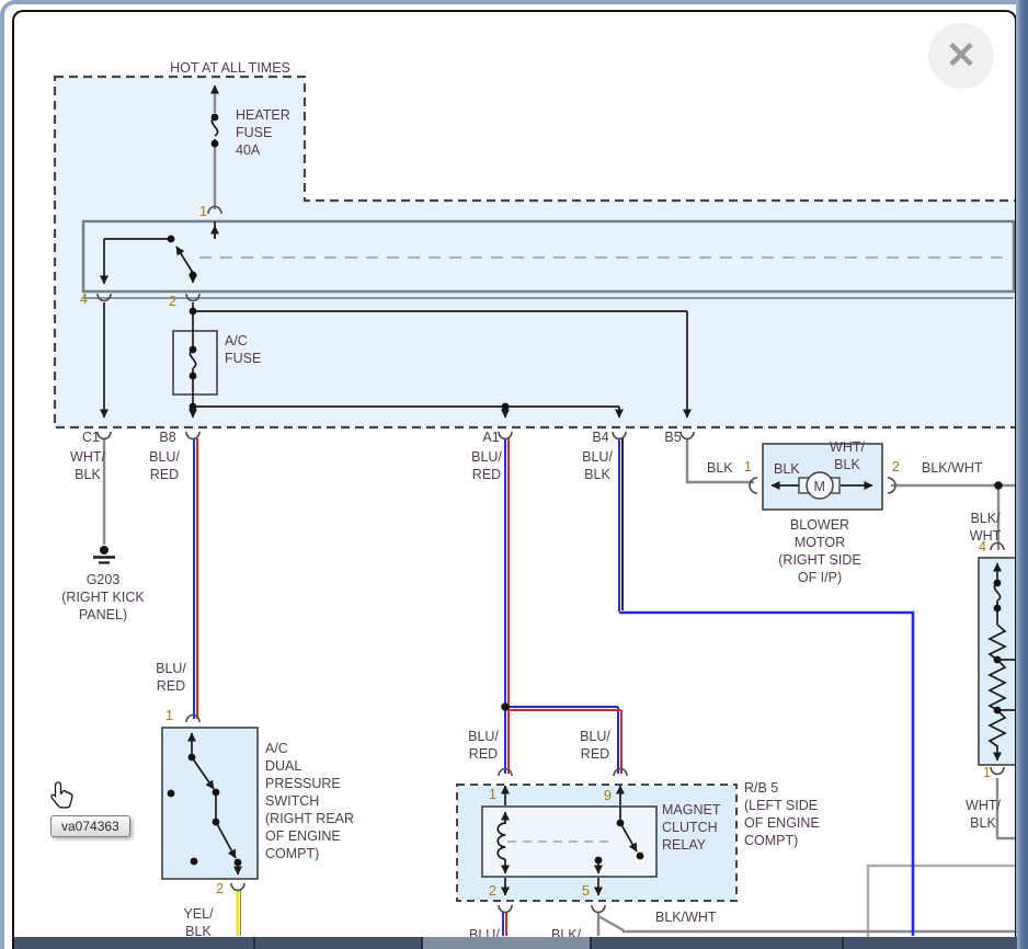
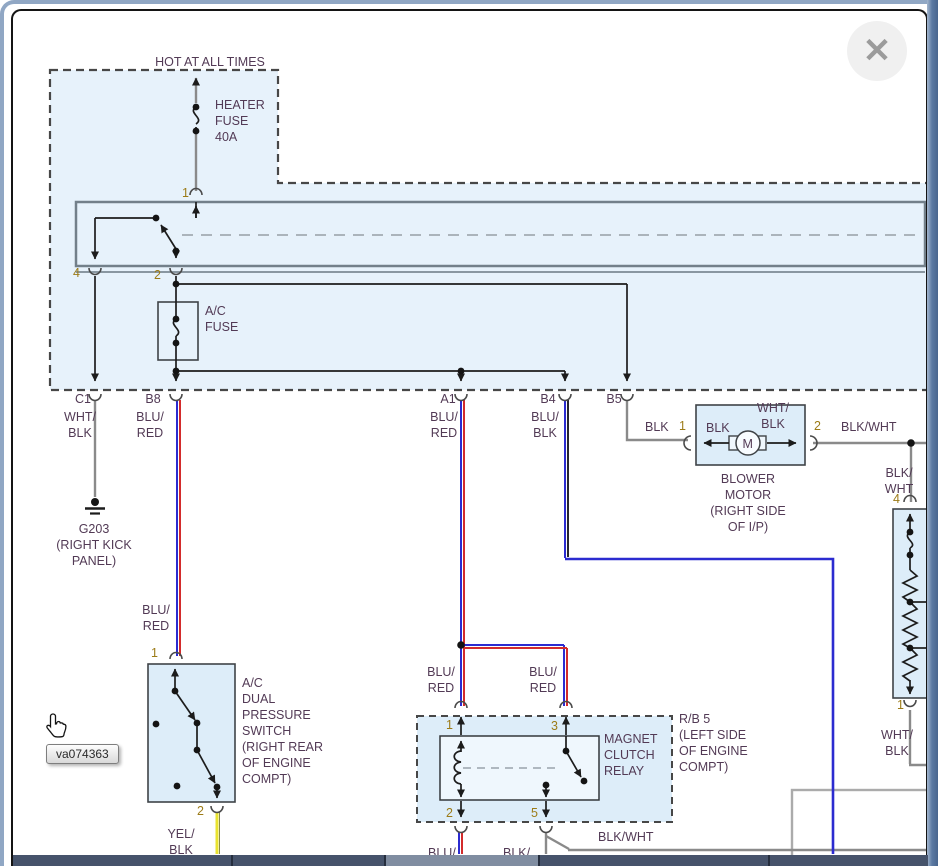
  HOT AT ALL TIMES
  HEATER
  FUSE
  40A
  1
  4
  2
  A/C
  FUSE
  C1
  WHT/
  BLK
  G203
  (RIGHT KICK
  PANEL)
  B8
  BLU/
  RED
  BLU/
  RED
  A1
  BLU/
  RED
  B4
  BLU/
  BLK
  B5
  BLK
  1
  BLK
  WHT/
  BLK
  M
  2
  BLK/WHT
  BLOWER
  MOTOR
  (RIGHT SIDE
  OF I/P)
  BLK/
  WHT
  4
  1
  WHT/
  BLK
  1
  A/C
  DUAL
  PRESSURE
  SWITCH
  (RIGHT REAR
  OF ENGINE
  COMPT)
  2
  YEL/
  BLK
  BLU/
  RED
  BLU/
  RED
  1
- 9
+ 3
  2
  5
  MAGNET
  CLUTCH
  RELAY
  R/B 5
  (LEFT SIDE
  OF ENGINE
  COMPT)
  BLU/
  BLK/
  BLK/WHT
  ✕
  va074363
